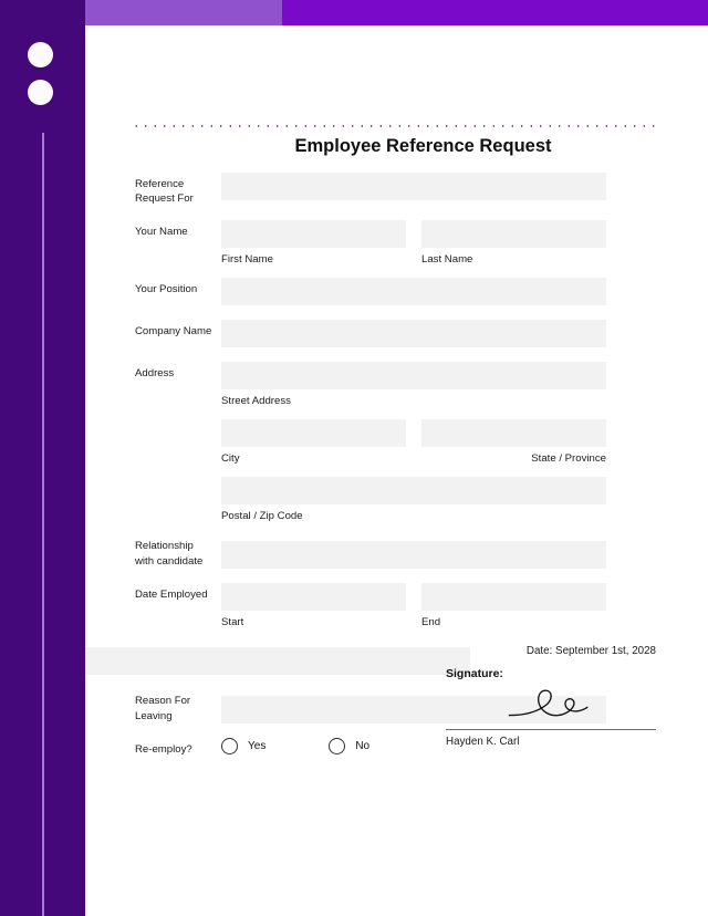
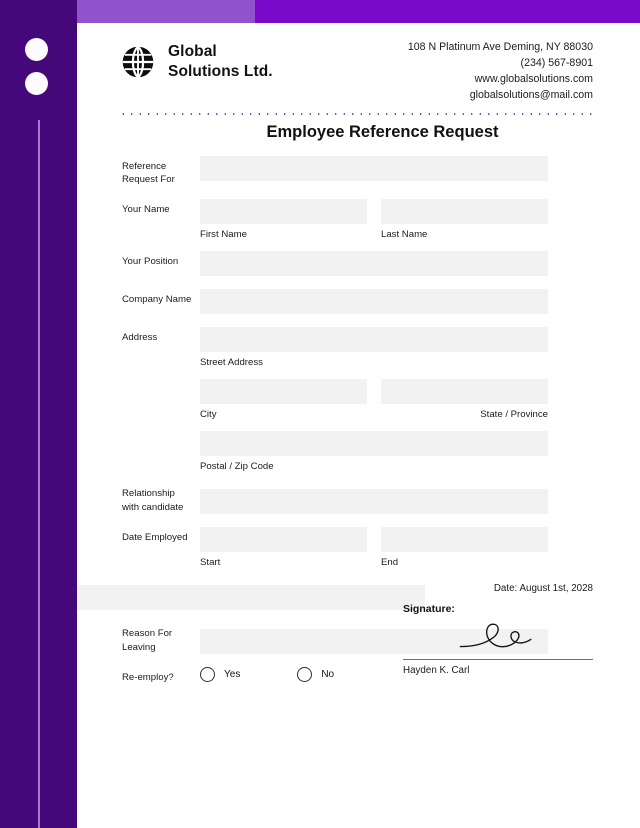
+ Global
+ Solutions Ltd.
+ 108 N Platinum Ave Deming, NY 88030
+ (234) 567-8901
+ www.globalsolutions.com
+ globalsolutions@mail.com
  Employee Reference Request
  Reference Request For
  Your Name
  First Name
  Last Name
  Your Position
  Company Name
  Address
  Street Address
  City
  State / Province
  Postal / Zip Code
  Relationship
  with candidate
  Date Employed
  Start
  End
  Reason For
  Leaving
  Re-employ?
  Yes
  No
- Date: September 1st, 2028
+ Date: August 1st, 2028
  Signature:
  Hayden K. Carl
